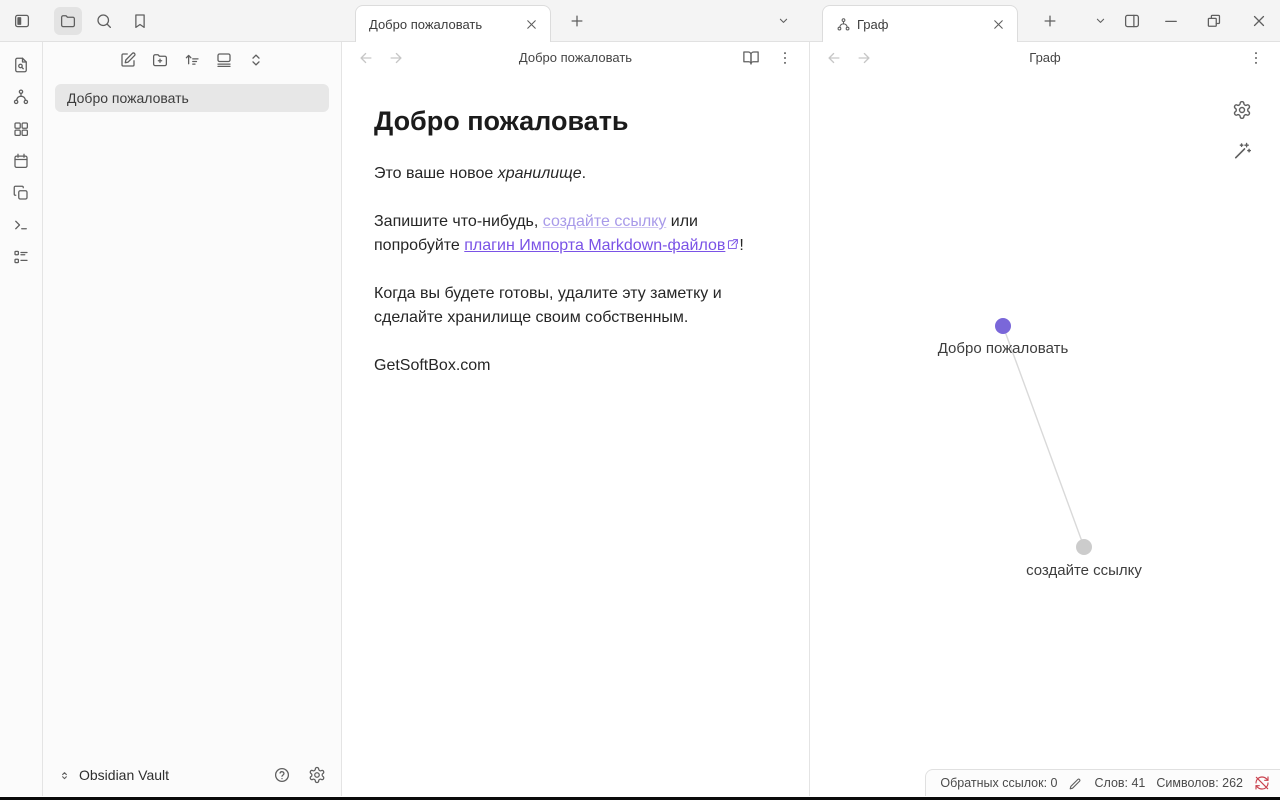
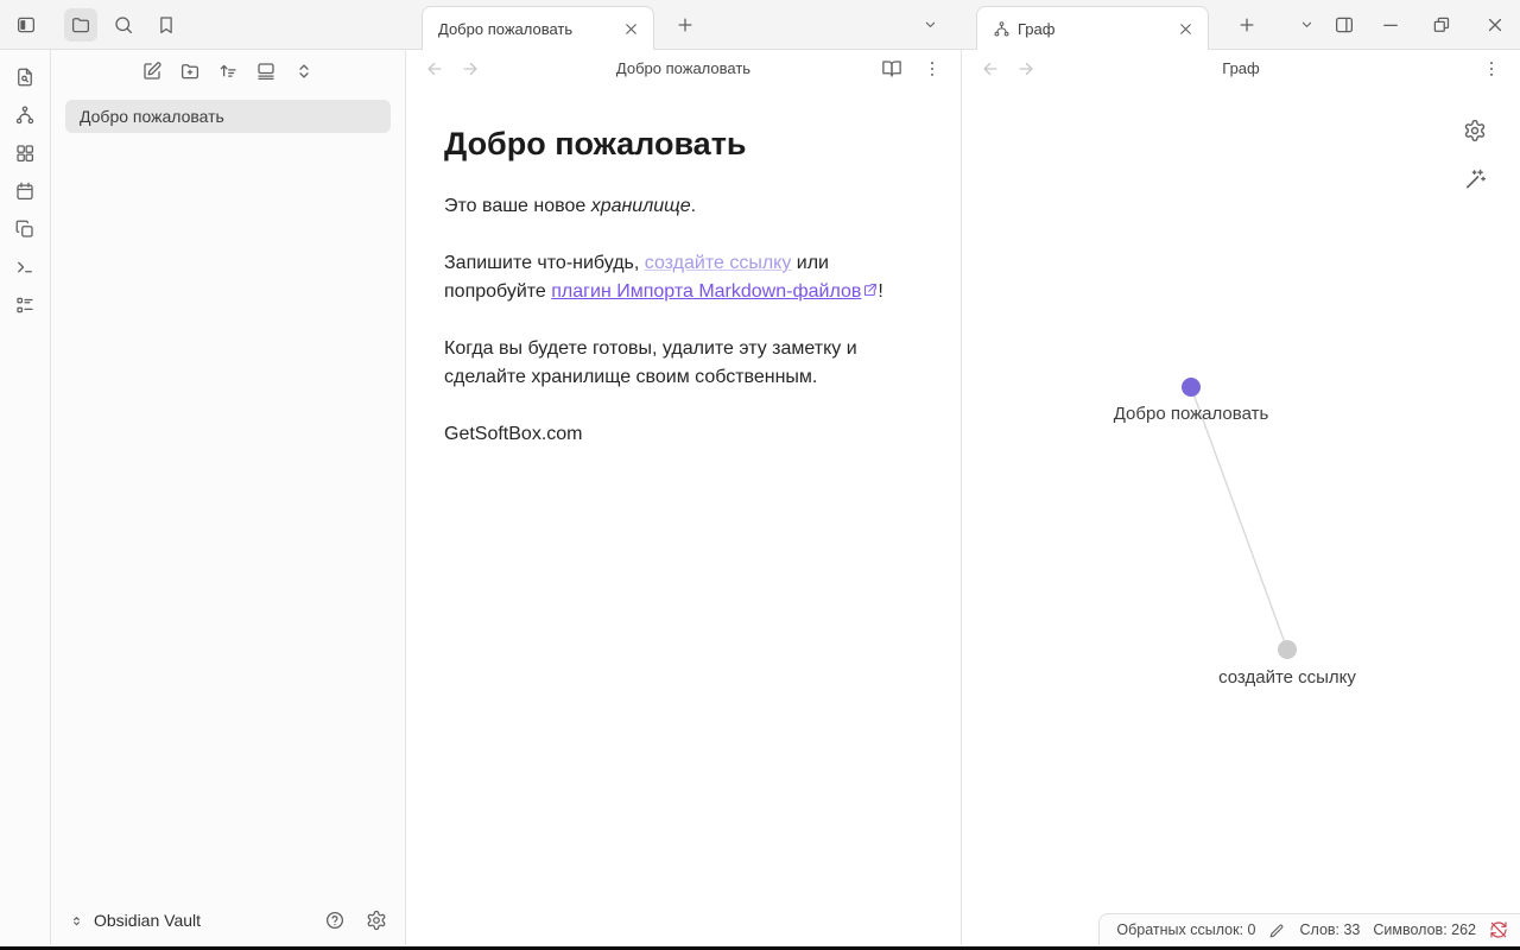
  Добро пожаловать
  Граф
  Добро пожаловать
  Obsidian Vault
  Добро пожаловать
  Добро пожаловать
  Это ваше новое хранилище.
  Запишите что-нибудь, создайте ссылку или попробуйте плагин Импорта Markdown-файлов !
  Когда вы будете готовы, удалите эту заметку и сделайте хранилище своим собственным.
  GetSoftBox.com
  Граф
  Добро пожаловать
  создайте ссылку
  Обратных ссылок: 0
- Слов: 41
+ Слов: 33
  Символов: 262
